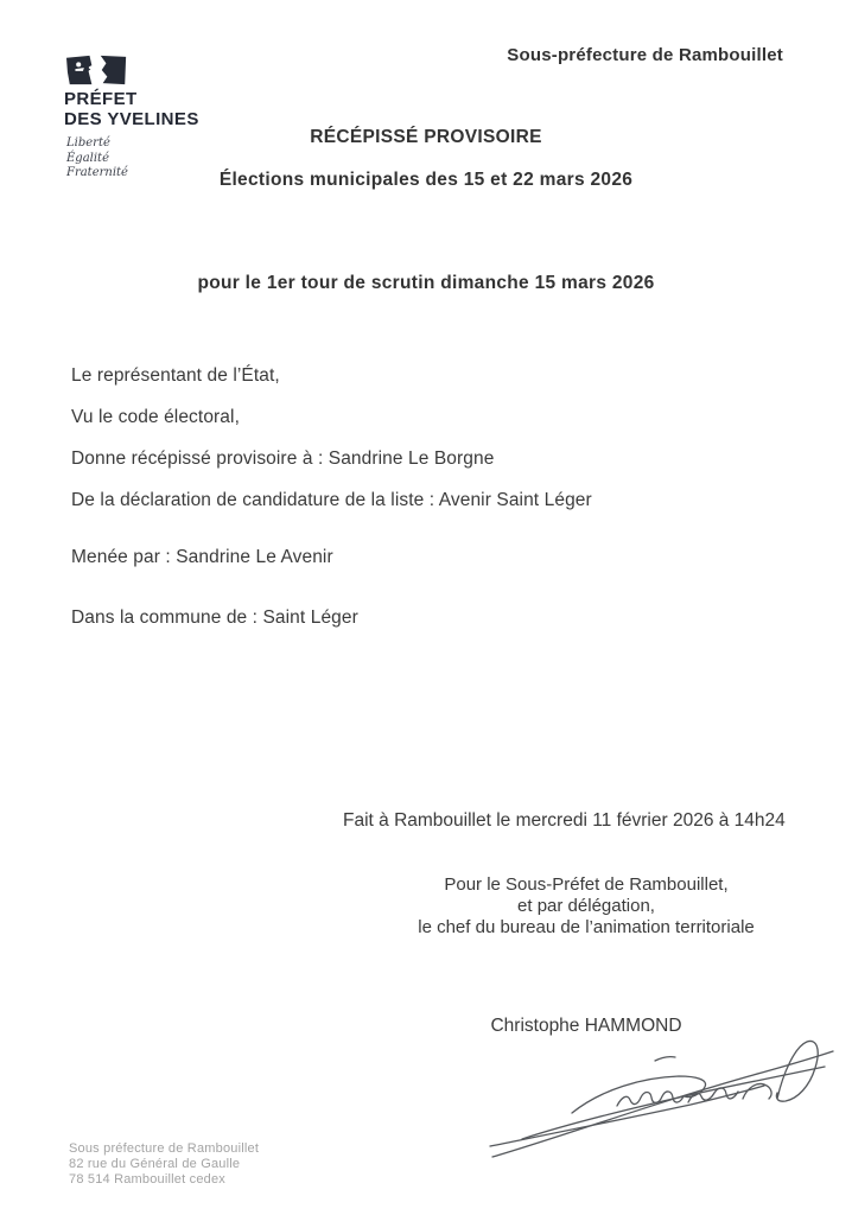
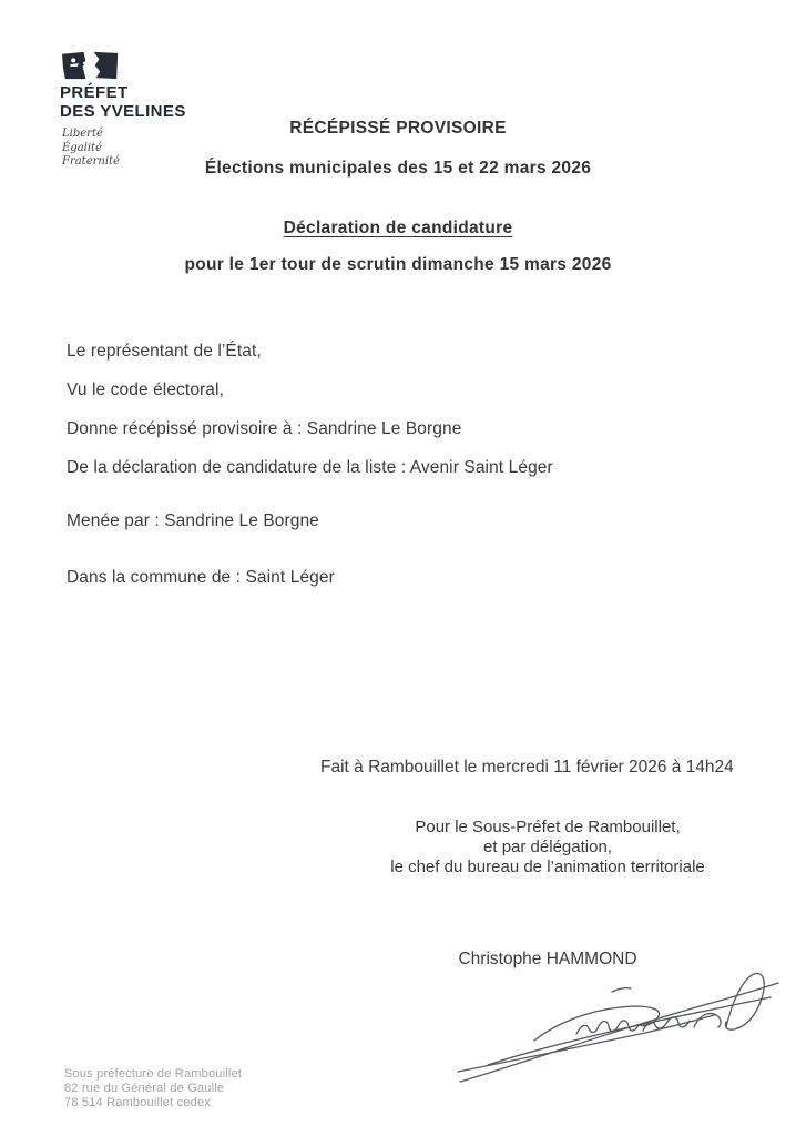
- Sous-préfecture de Rambouillet
  PRÉFET
  DES YVELINES
  Liberté
  Égalité
  Fraternité
  RÉCÉPISSÉ PROVISOIRE
  Élections municipales des 15 et 22 mars 2026
+ Déclaration de candidature
  pour le 1er tour de scrutin dimanche 15 mars 2026
  Le représentant de l’État,
  Vu le code électoral,
  Donne récépissé provisoire à : Sandrine Le Borgne
  De la déclaration de candidature de la liste : Avenir Saint Léger
- Menée par : Sandrine Le Avenir
+ Menée par : Sandrine Le Borgne
  Dans la commune de : Saint Léger
  Fait à Rambouillet le mercredi 11 février 2026 à 14h24
  Pour le Sous-Préfet de Rambouillet,
  et par délégation,
  le chef du bureau de l’animation territoriale
  Christophe HAMMOND
  Sous préfecture de Rambouillet
  82 rue du Général de Gaulle
  78 514 Rambouillet cedex
